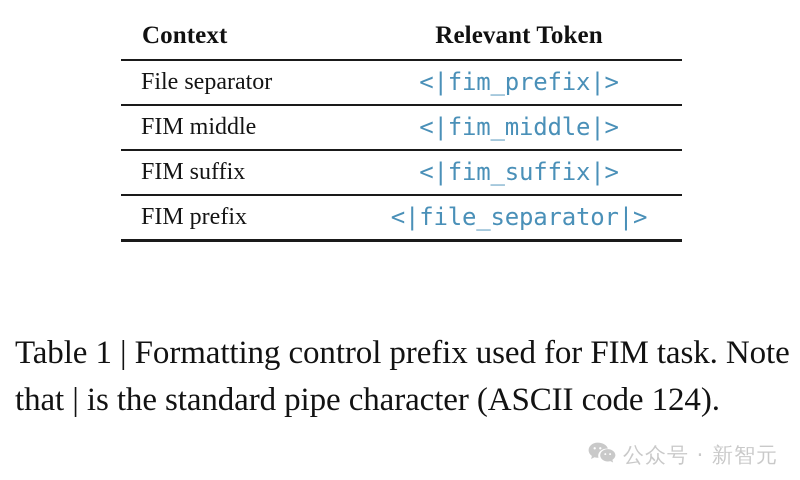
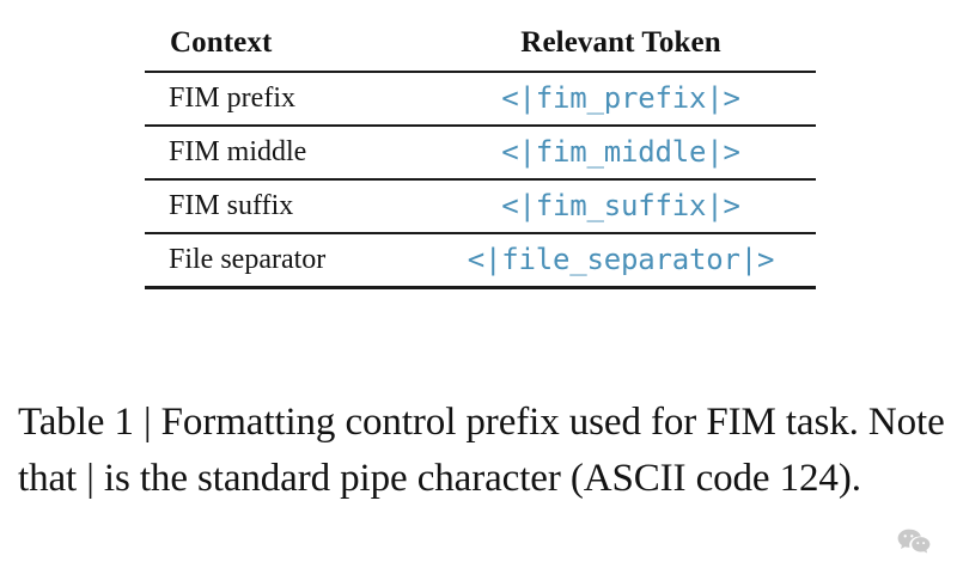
  Context	Relevant Token
- File separator	<|fim_prefix|>
+ FIM prefix	<|fim_prefix|>
  FIM middle	<|fim_middle|>
  FIM suffix	<|fim_suffix|>
- FIM prefix	<|file_separator|>
+ File separator	<|file_separator|>
  Table 1 | Formatting control prefix used for FIM task. Note that | is the standard pipe character (ASCII code 124).
- 公众号 · 新智元
